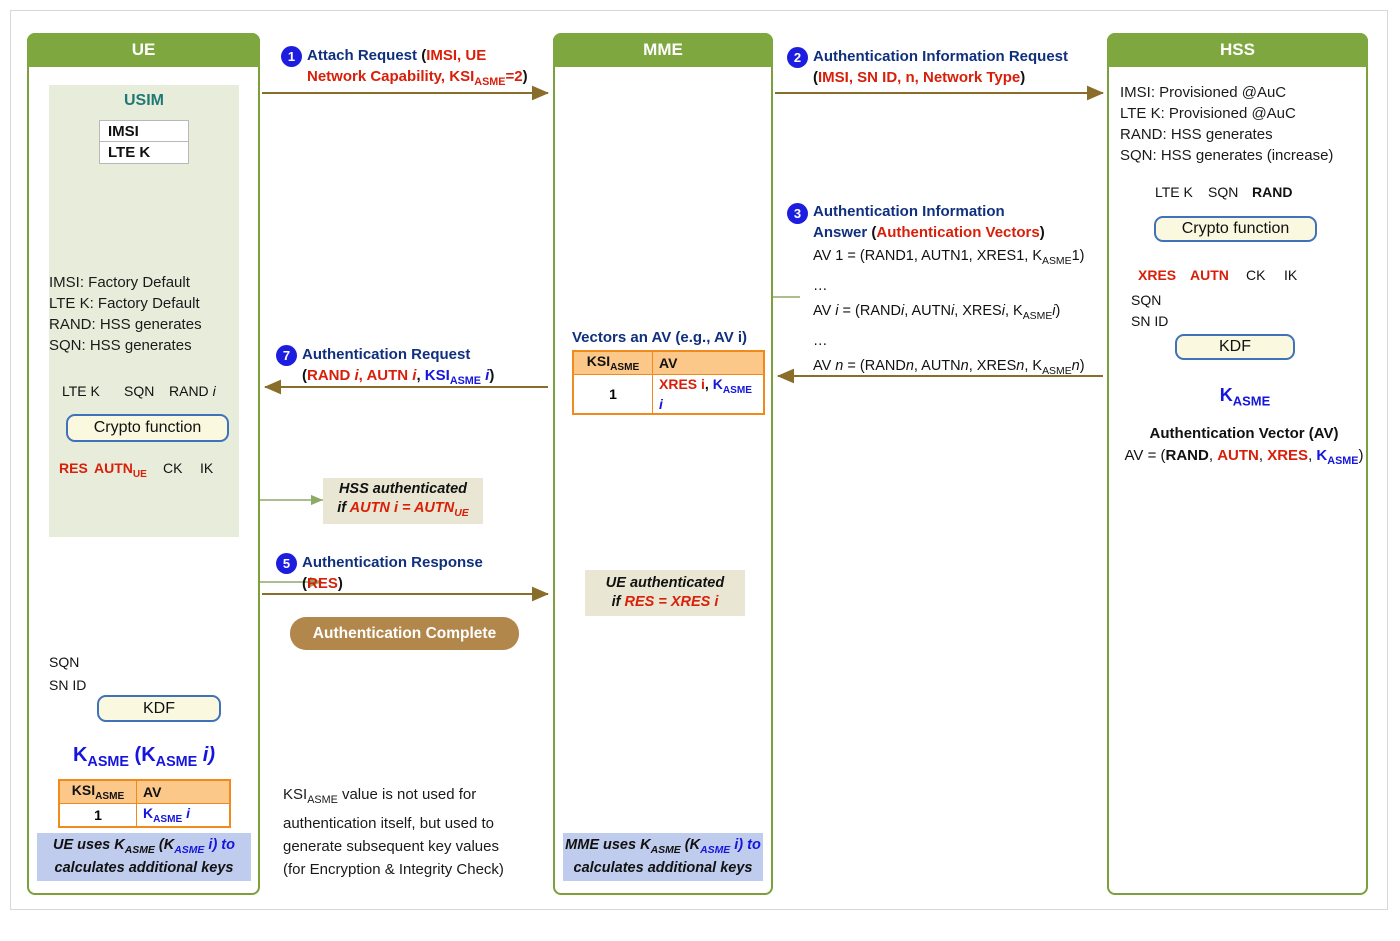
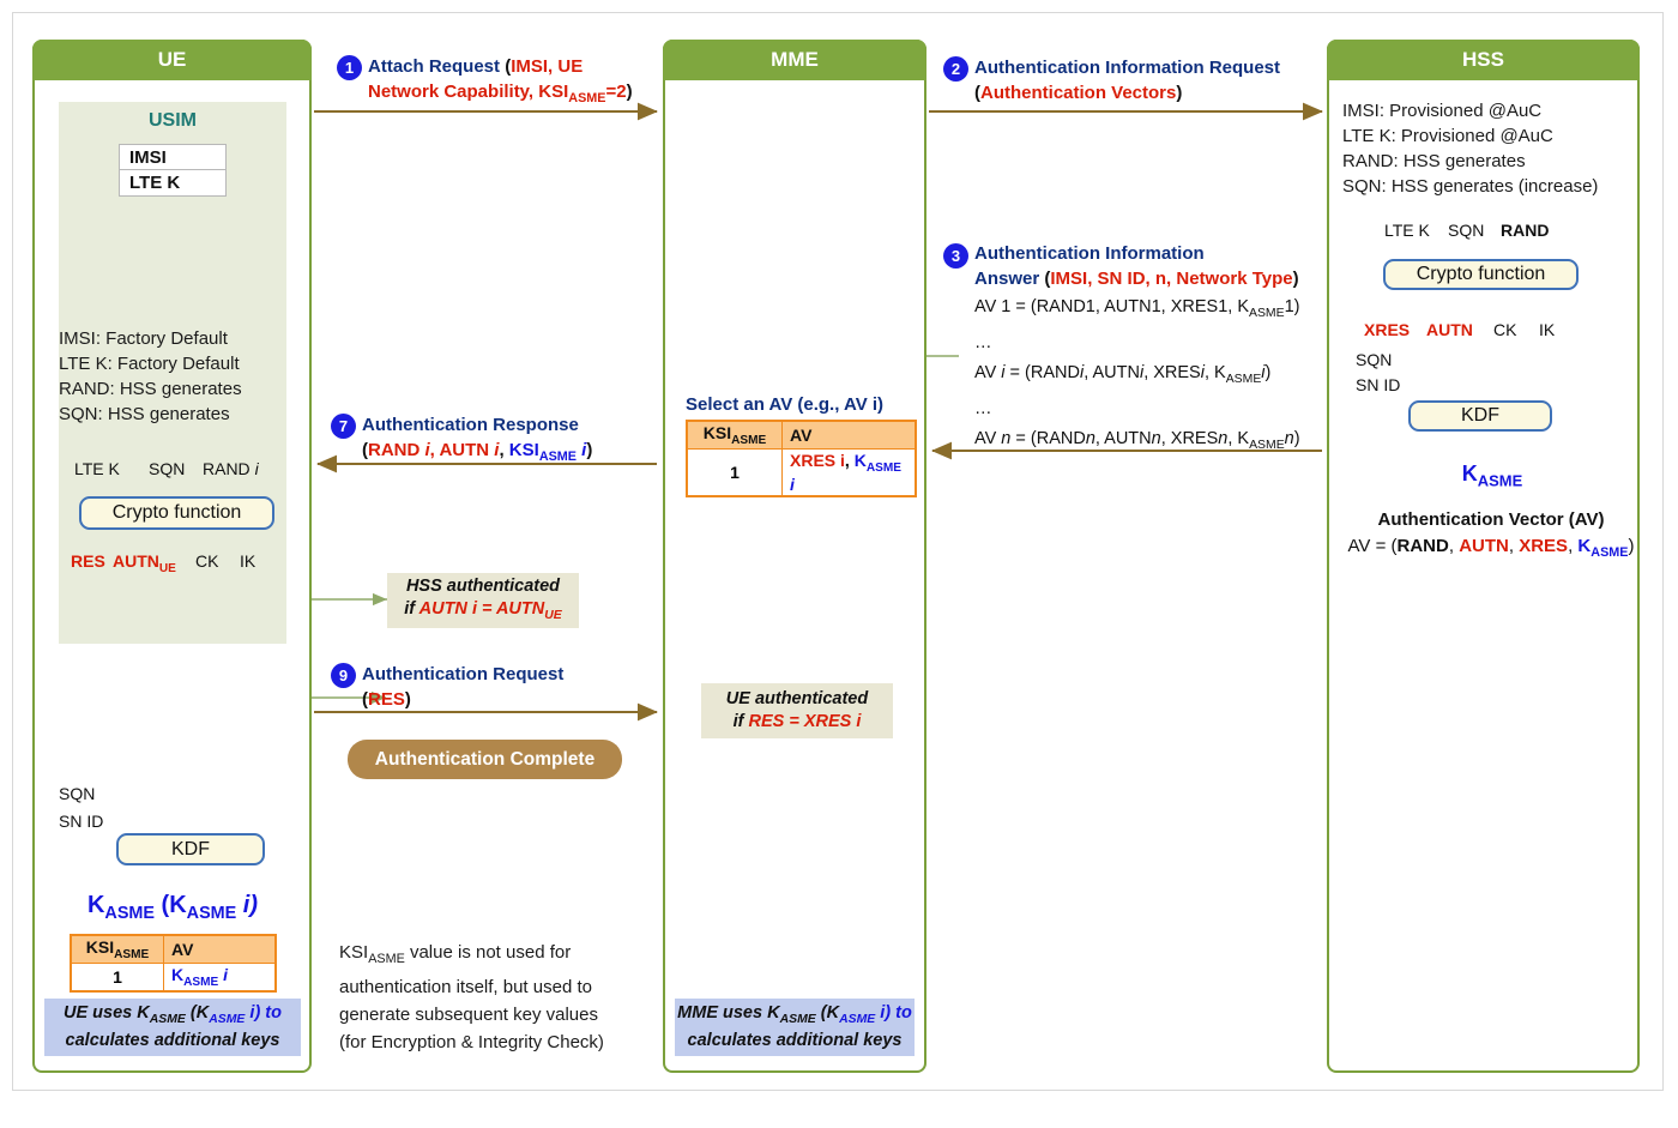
  UE
  MME
  HSS
  USIM
  IMSI
  LTE K
  IMSI: Factory Default
  LTE K: Factory Default
  RAND: HSS generates
  SQN: HSS generates
  LTE K
  SQN
  RAND i
  Crypto function
  RES
  AUTNUE
  CK
  IK
  SQN
  SN ID
  KDF
  KASME (KASME i)
  KSIASME	AV
  1	KASME i
  UE uses KASME (KASME i) to
  calculates additional keys
- Vectors an AV (e.g., AV i)
+ Select an AV (e.g., AV i)
  KSIASME	AV
  1	XRES i, KASME i
  UE authenticated
  if RES = XRES i
  MME uses KASME (KASME i) to
  calculates additional keys
  IMSI: Provisioned @AuC
  LTE K: Provisioned @AuC
  RAND: HSS generates
  SQN: HSS generates (increase)
  LTE K
  SQN
  RAND
  Crypto function
  XRES
  AUTN
  CK
  IK
  SQN
  SN ID
  KDF
  KASME
  Authentication Vector (AV)
  AV = (RAND, AUTN, XRES, KASME)
  1
  Attach Request (IMSI, UE
  Network Capability, KSIASME=2)
  2
  Authentication Information Request
- (IMSI, SN ID, n, Network Type)
+ (Authentication Vectors)
  3
  Authentication Information
- Answer (Authentication Vectors)
+ Answer (IMSI, SN ID, n, Network Type)
  AV 1 = (RAND1, AUTN1, XRES1, KASME1)
  …
  AV i = (RANDi, AUTNi, XRESi, KASMEi)
  …
  AV n = (RANDn, AUTNn, XRESn, KASMEn)
  7
- Authentication Request
+ Authentication Response
  (RAND i, AUTN i, KSIASME i)
  HSS authenticated
  if AUTN i = AUTNUE
- 5
+ 9
- Authentication Response
+ Authentication Request
  (RES)
  Authentication Complete
  KSIASME value is not used for
  authentication itself, but used to
  generate subsequent key values
  (for Encryption & Integrity Check)
